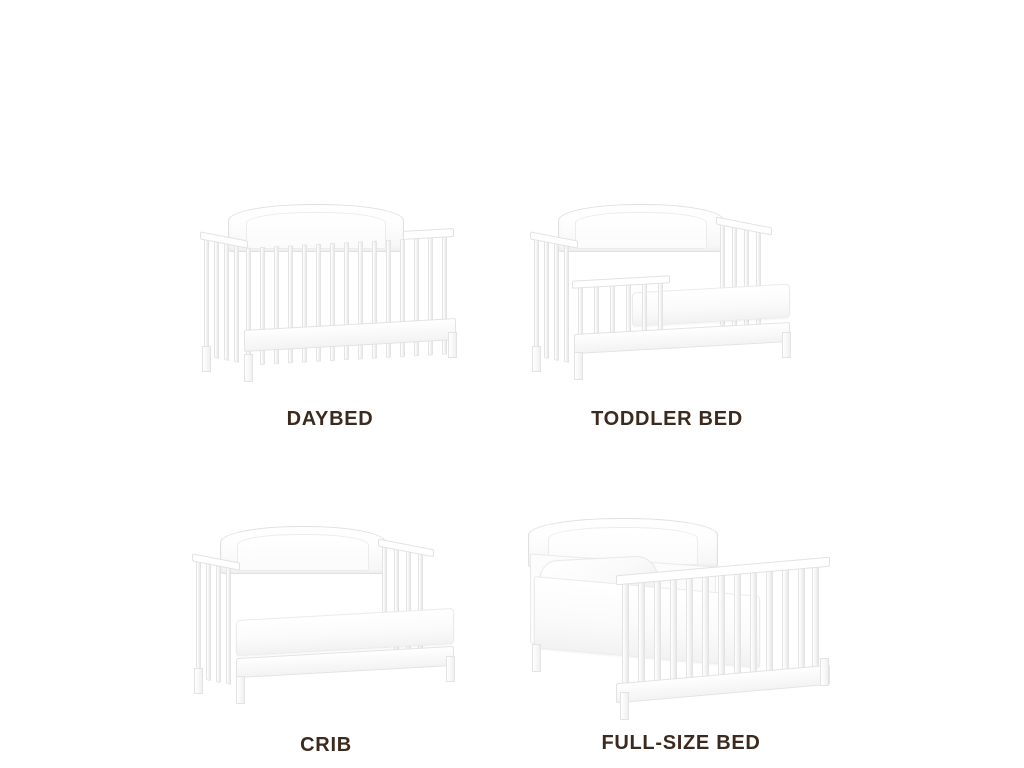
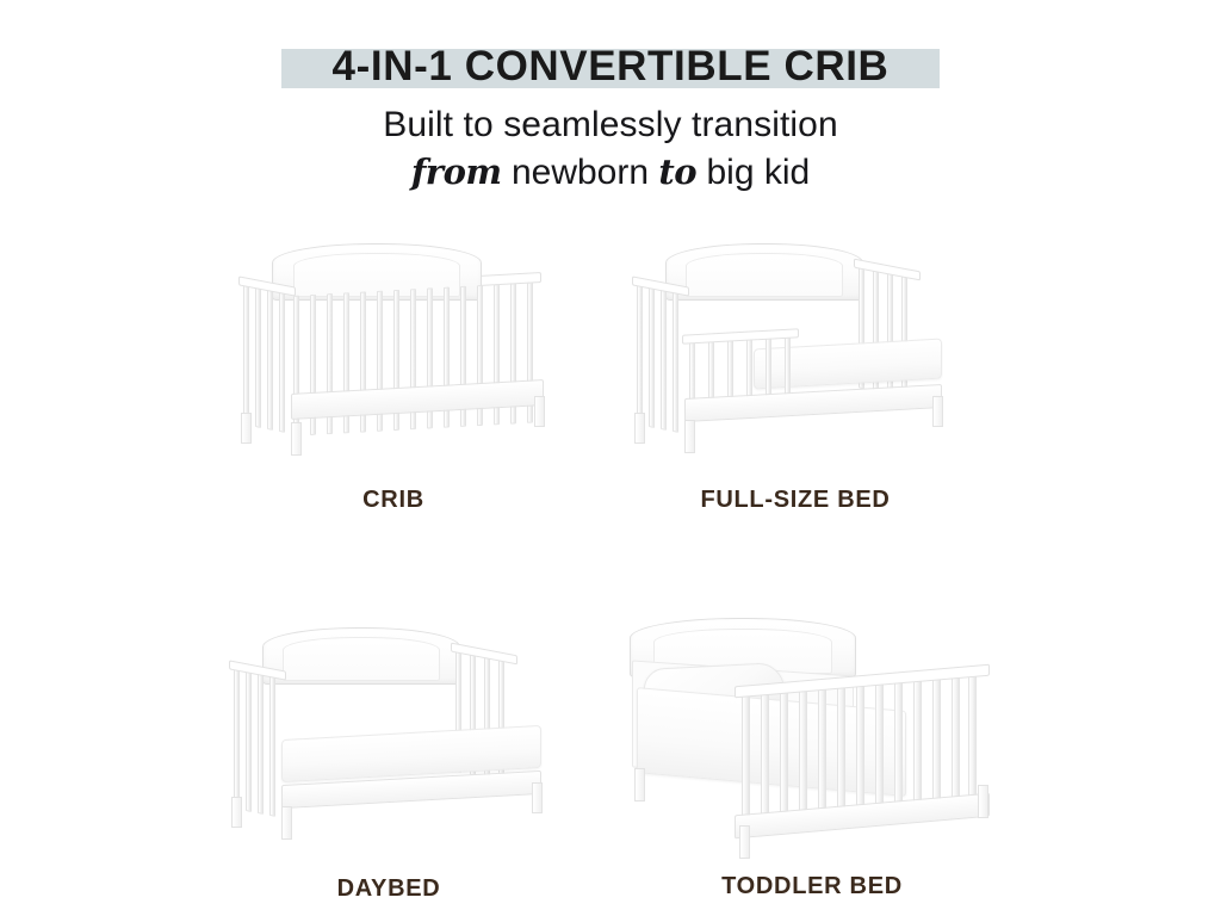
+ 4-IN-1 CONVERTIBLE CRIB
+ Built to seamlessly transition
+ from newborn to big kid
- DAYBED
+ CRIB
- TODDLER BED
+ FULL-SIZE BED
- CRIB
+ DAYBED
- FULL-SIZE BED
+ TODDLER BED
